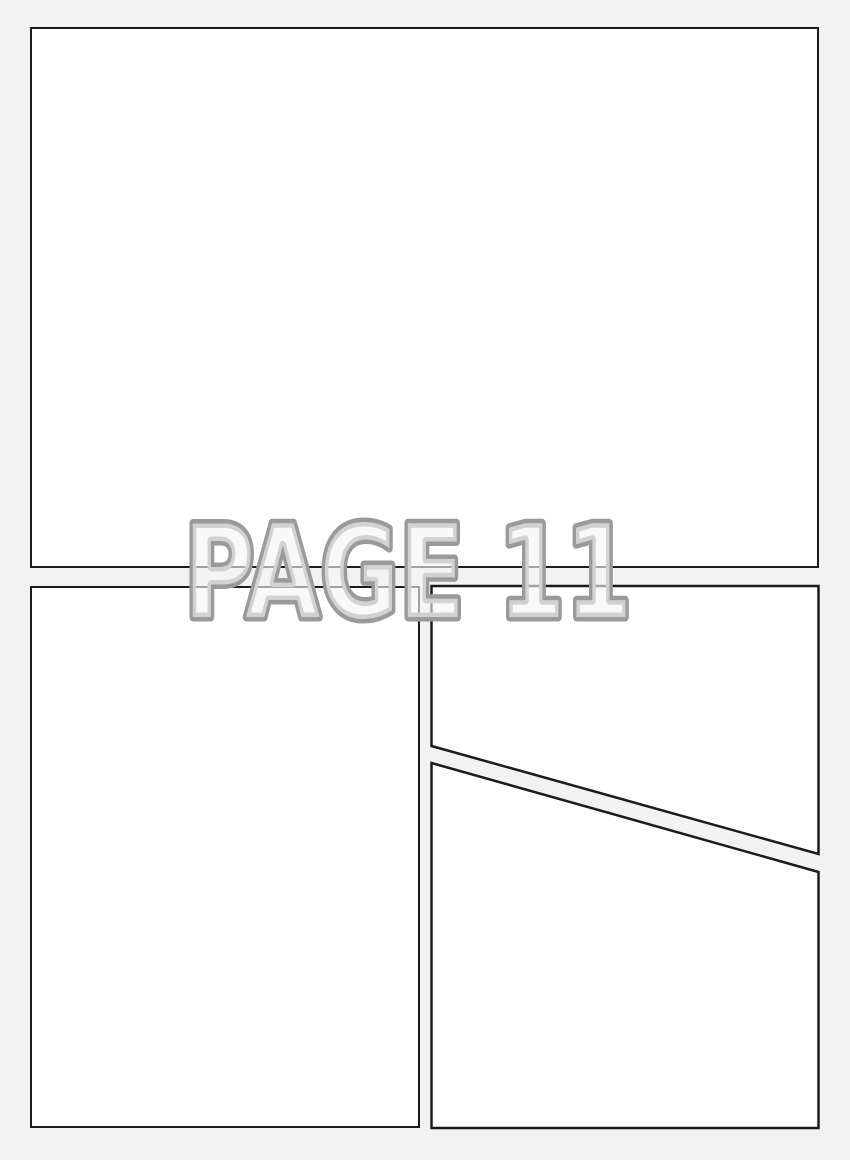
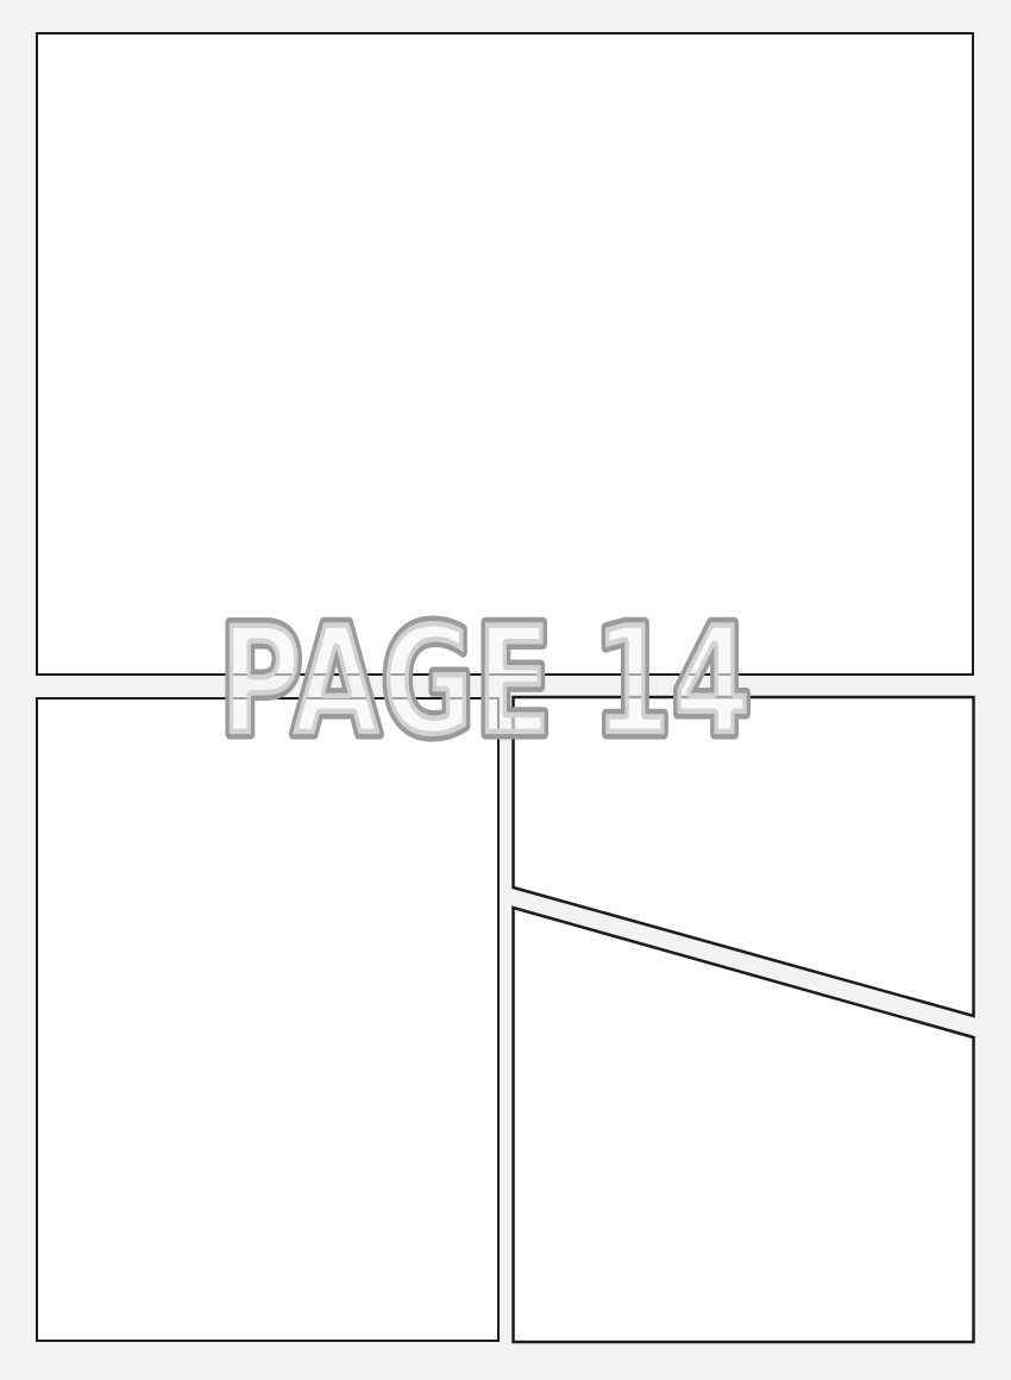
- PAGE 11
+ PAGE 14
